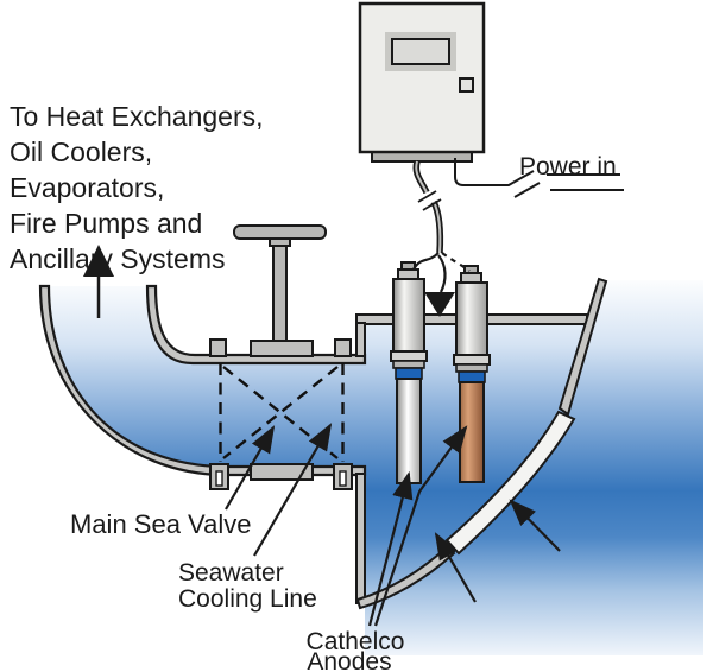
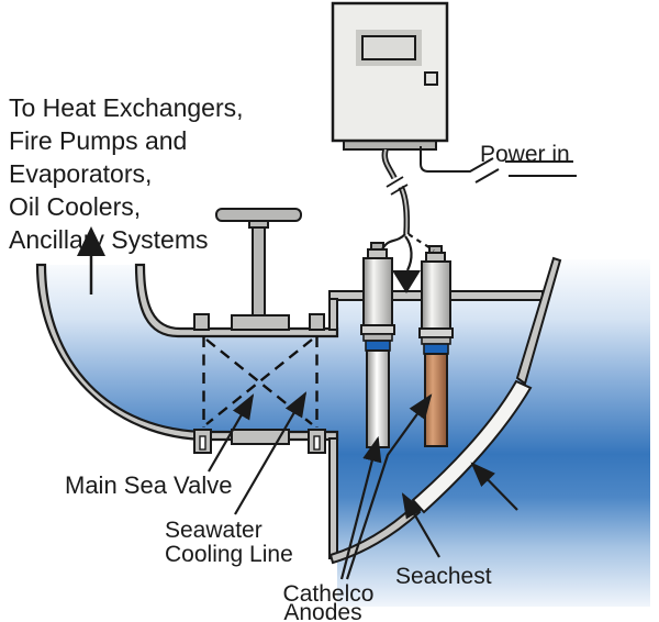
  To Heat Exchangers,
- Oil Coolers,
+ Fire Pumps and
  Evaporators,
- Fire Pumps and
+ Oil Coolers,
  Ancillary Systems
  Power in
  Main Sea Valve
  Seawater
  Cooling Line
  Cathelco
  Anodes
+ Seachest
